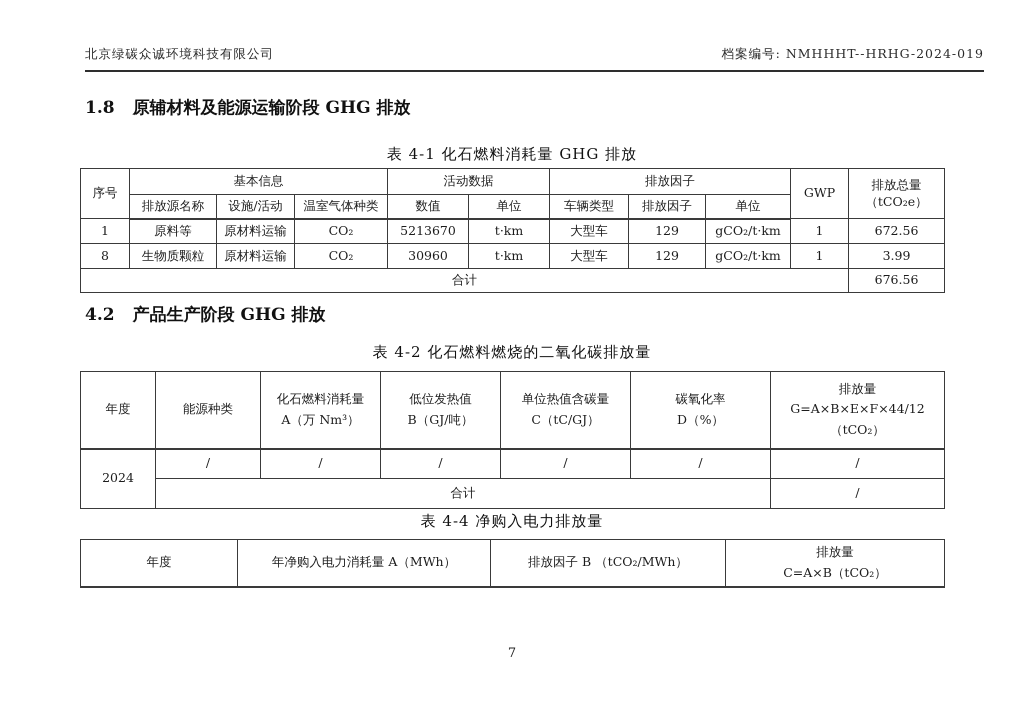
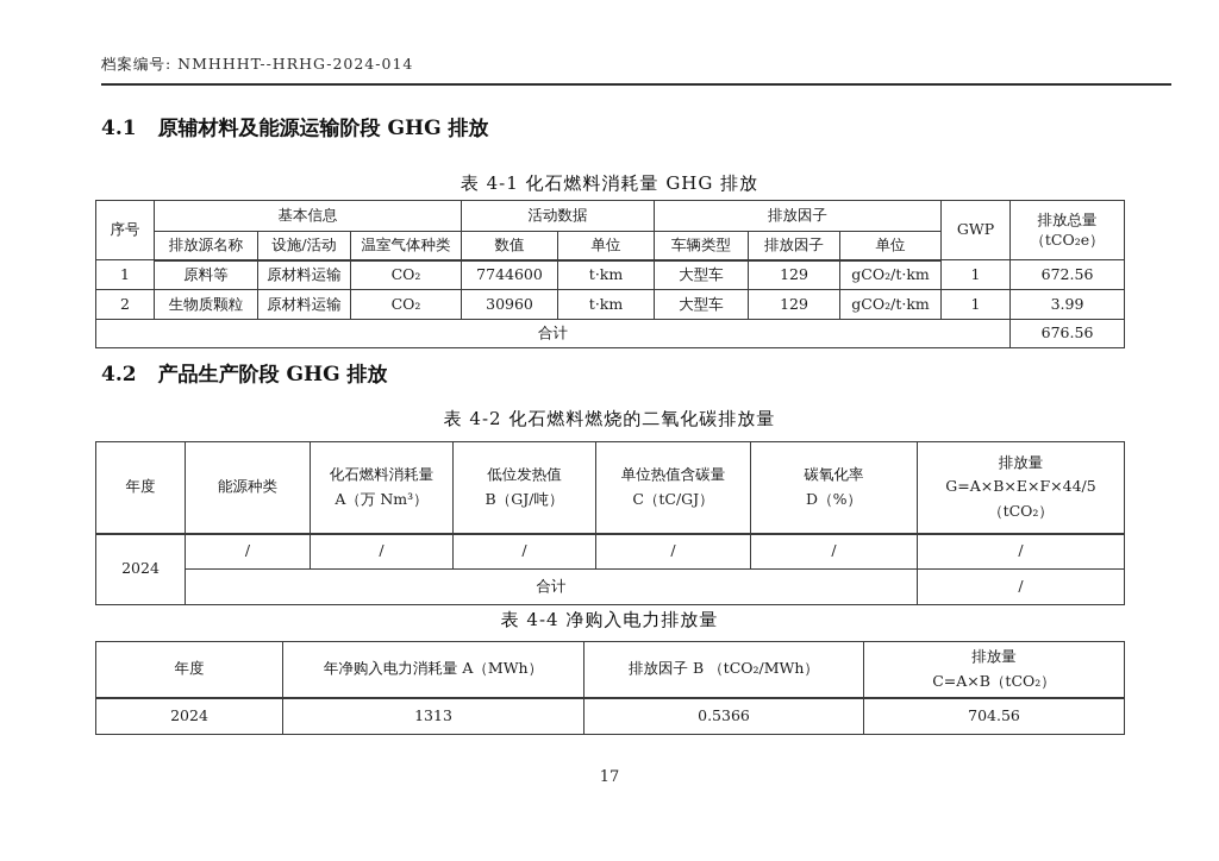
- 北京绿碳众诚环境科技有限公司
- 档案编号: NMHHHT--HRHG-2024-019
+ 档案编号: NMHHHT--HRHG-2024-014
- 1.8 原辅材料及能源运输阶段 GHG 排放
+ 4.1 原辅材料及能源运输阶段 GHG 排放
  表 4-1 化石燃料消耗量 GHG 排放
  序号	基本信息	活动数据	排放因子	GWP	排放总量 （tCO₂e）
  排放源名称	设施/活动	温室气体种类	数值	单位	车辆类型	排放因子	单位
- 1	原料等	原材料运输	CO₂	5213670	t·km	大型车	129	gCO₂/t·km	1	672.56
+ 1	原料等	原材料运输	CO₂	7744600	t·km	大型车	129	gCO₂/t·km	1	672.56
- 8	生物质颗粒	原材料运输	CO₂	30960	t·km	大型车	129	gCO₂/t·km	1	3.99
+ 2	生物质颗粒	原材料运输	CO₂	30960	t·km	大型车	129	gCO₂/t·km	1	3.99
  合计	676.56
  4.2 产品生产阶段 GHG 排放
  表 4-2 化石燃料燃烧的二氧化碳排放量
- 年度	能源种类	化石燃料消耗量 A（万 Nm³）	低位发热值 B（GJ/吨）	单位热值含碳量 C（tC/GJ）	碳氧化率 D（%）	排放量 G=A×B×E×F×44/12 （tCO₂）
+ 年度	能源种类	化石燃料消耗量 A（万 Nm³）	低位发热值 B（GJ/吨）	单位热值含碳量 C（tC/GJ）	碳氧化率 D（%）	排放量 G=A×B×E×F×44/5 （tCO₂）
  2024	/	/	/	/	/	/
  合计	/
  表 4-4 净购入电力排放量
  年度	年净购入电力消耗量 A（MWh）	排放因子 B （tCO₂/MWh）	排放量 C=A×B（tCO₂）
+ 2024	1313	0.5366	704.56
- 7
+ 17
